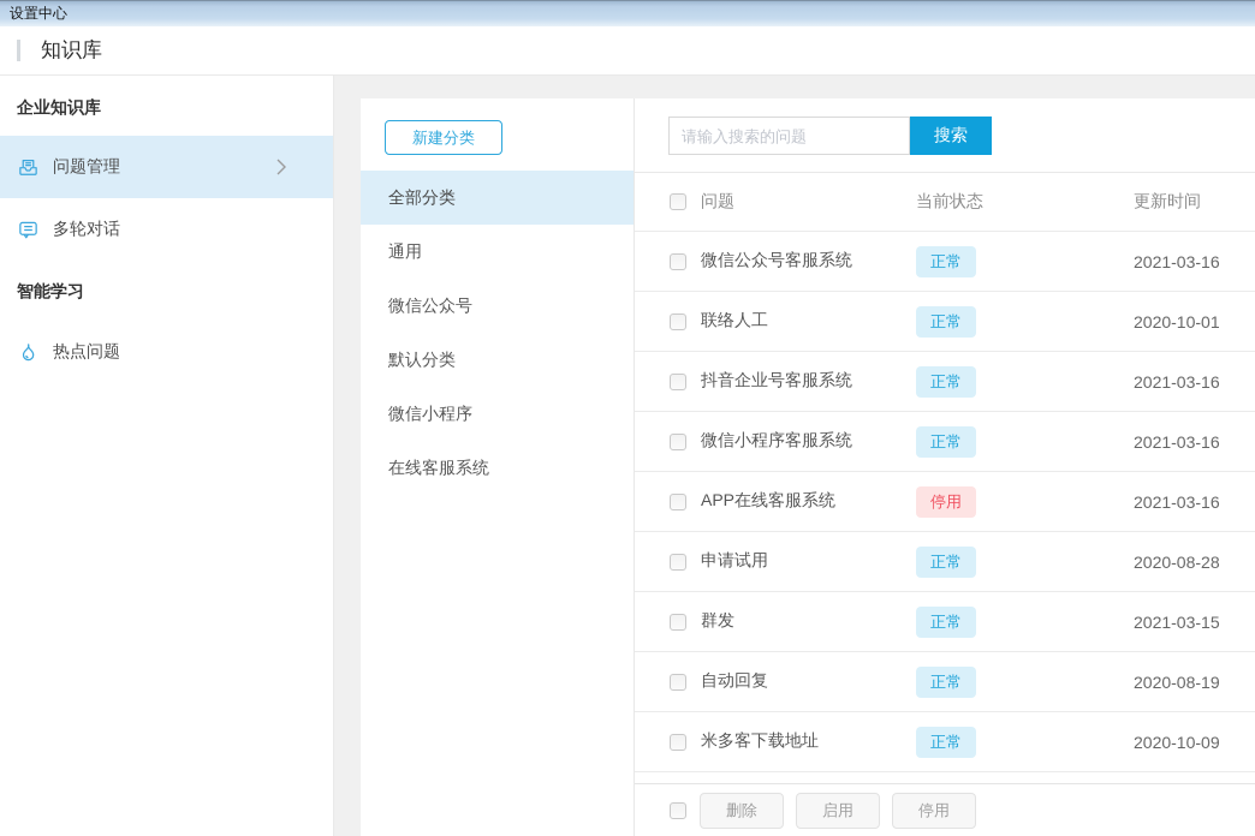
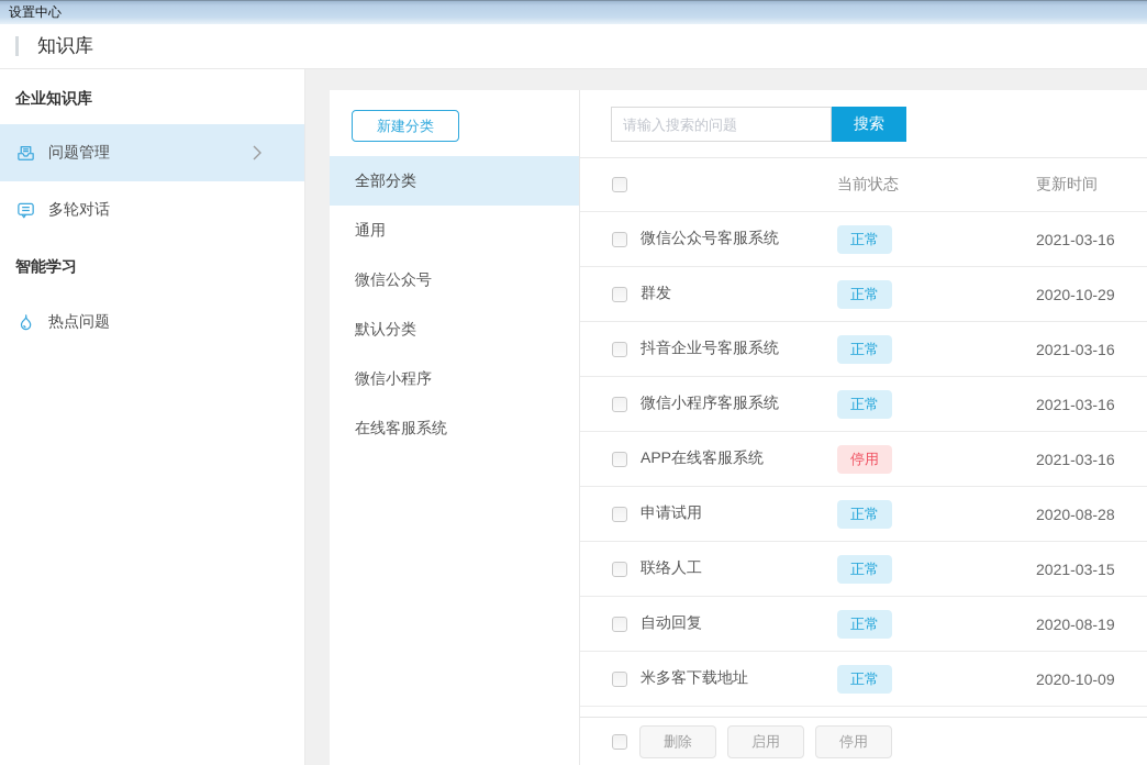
  设置中心
  知识库
  企业知识库
  问题管理
  多轮对话
  智能学习
  热点问题
  新建分类
  全部分类
  通用
  微信公众号
  默认分类
  微信小程序
  在线客服系统
  请输入搜索的问题
  搜索
- 问题
  当前状态
  更新时间
  微信公众号客服系统
  正常
  2021-03-16
- 联络人工
+ 群发
  正常
- 2020-10-01
+ 2020-10-29
  抖音企业号客服系统
  正常
  2021-03-16
  微信小程序客服系统
  正常
  2021-03-16
  APP在线客服系统
  停用
  2021-03-16
  申请试用
  正常
  2020-08-28
- 群发
+ 联络人工
  正常
  2021-03-15
  自动回复
  正常
  2020-08-19
  米多客下载地址
  正常
  2020-10-09
  删除
  启用
  停用
